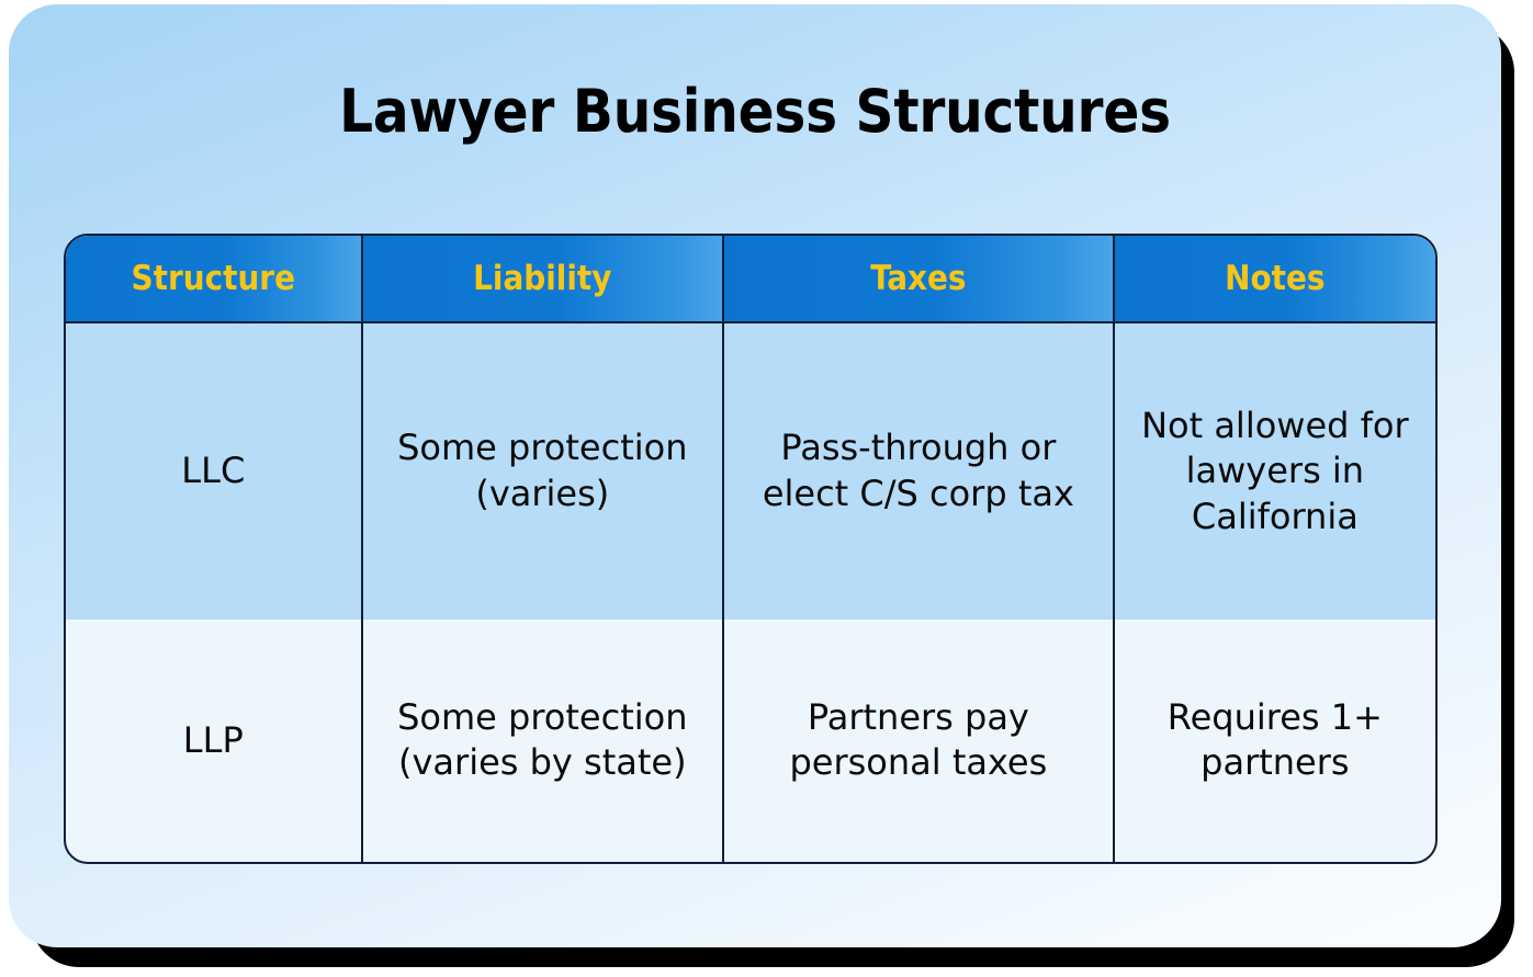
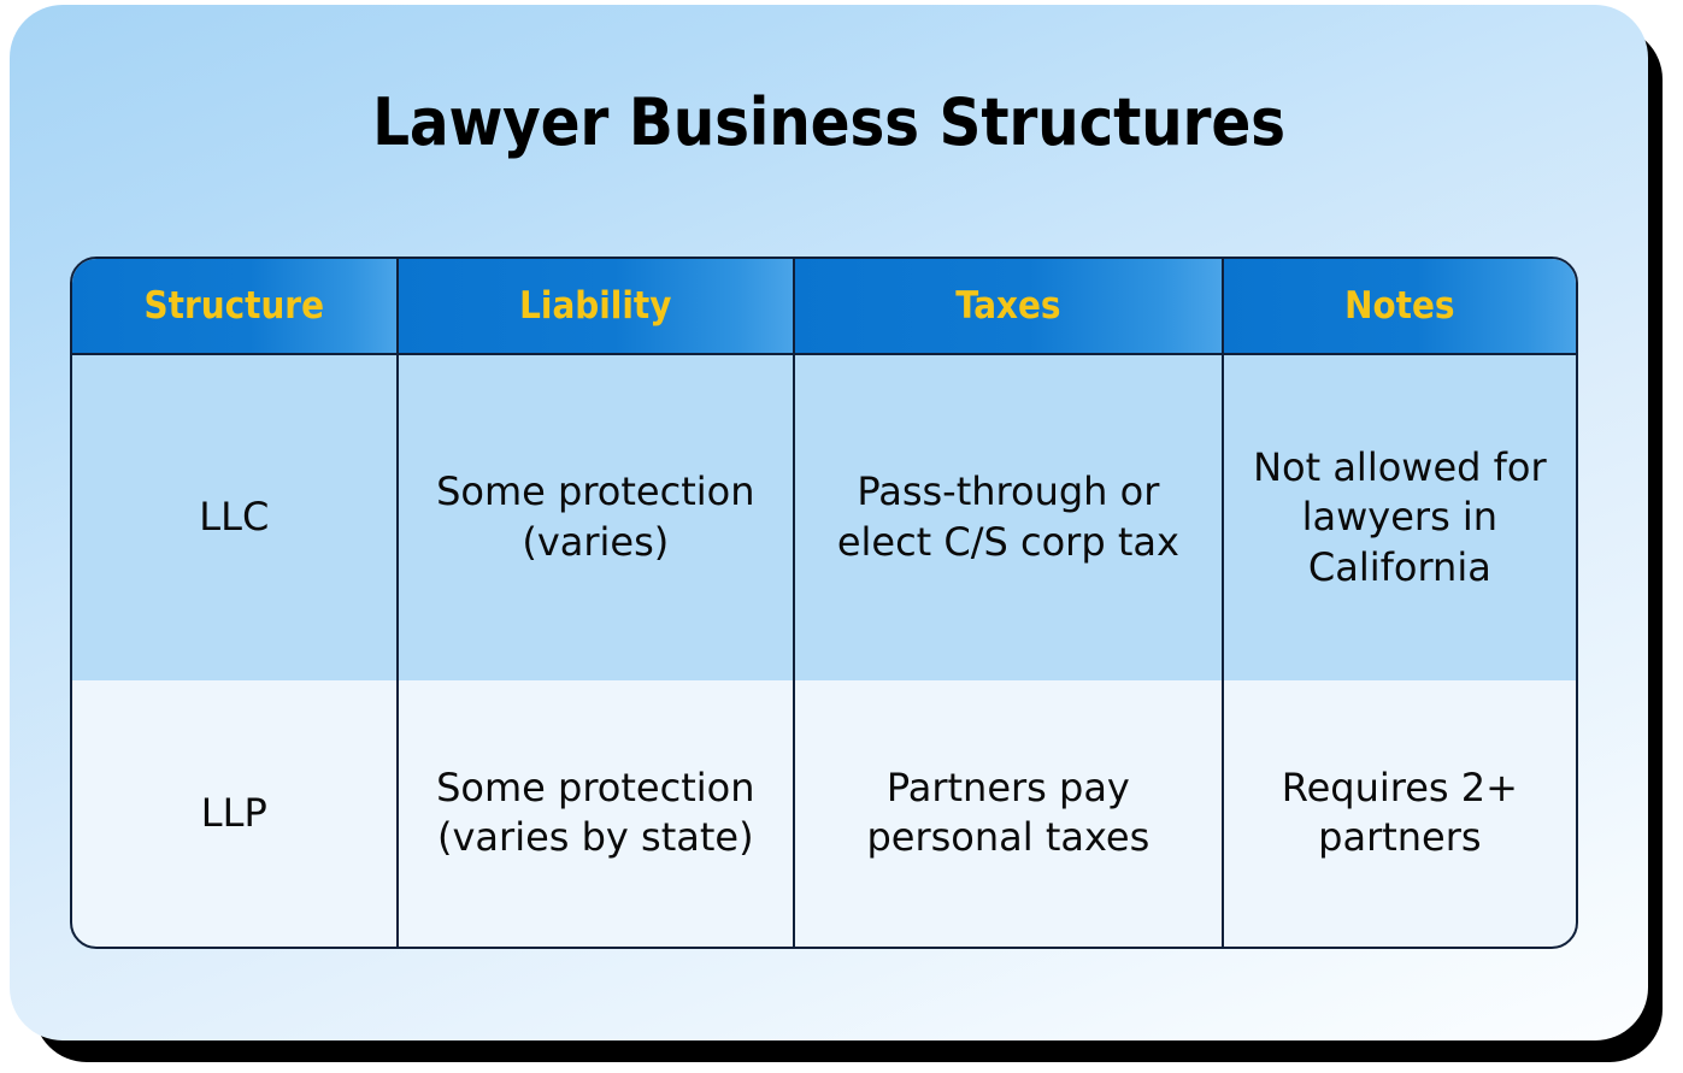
  Lawyer Business Structures
  Structure	Liability	Taxes	Notes
  LLC	Some protection (varies)	Pass-through or elect C/S corp tax	Not allowed for lawyers in California
- LLP	Some protection (varies by state)	Partners pay personal taxes	Requires 1+ partners
+ LLP	Some protection (varies by state)	Partners pay personal taxes	Requires 2+ partners
